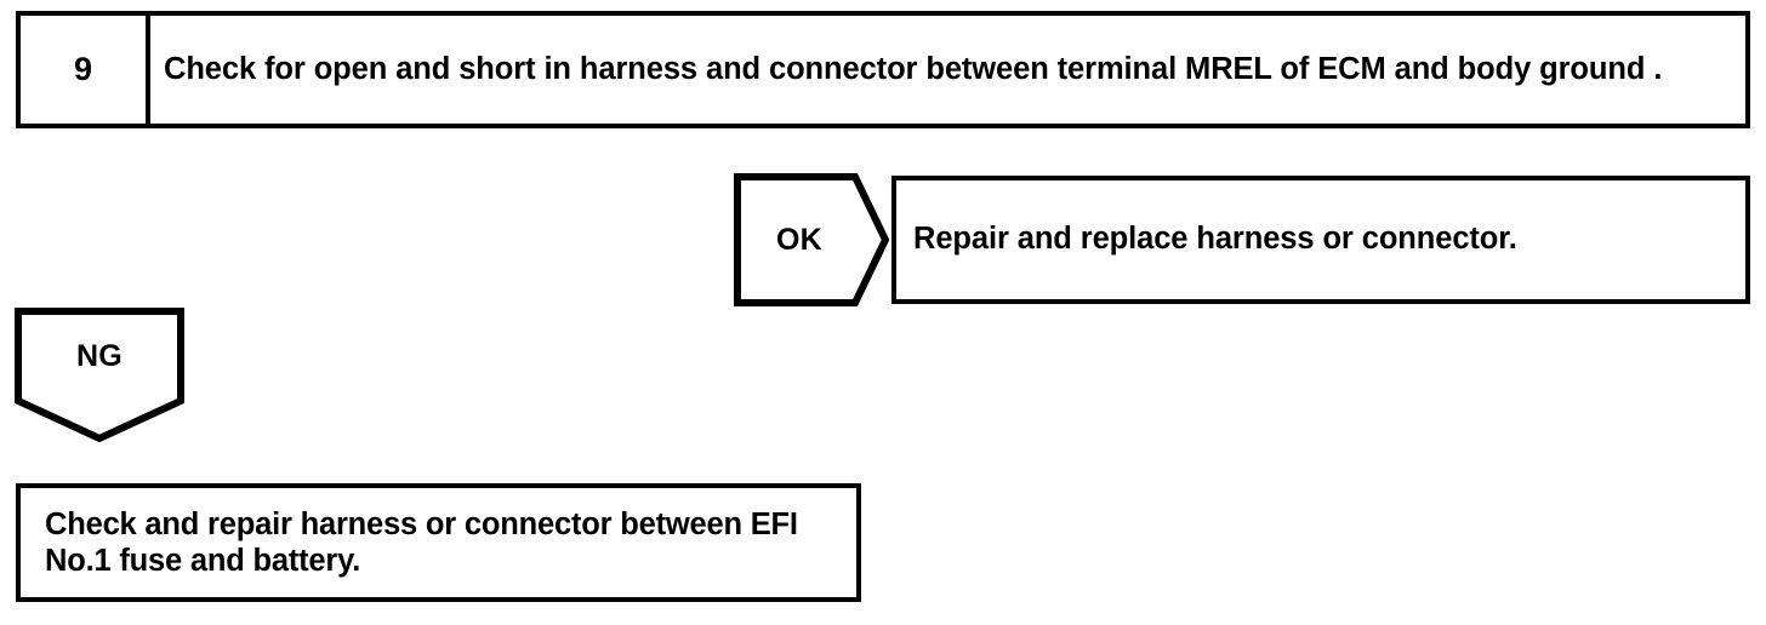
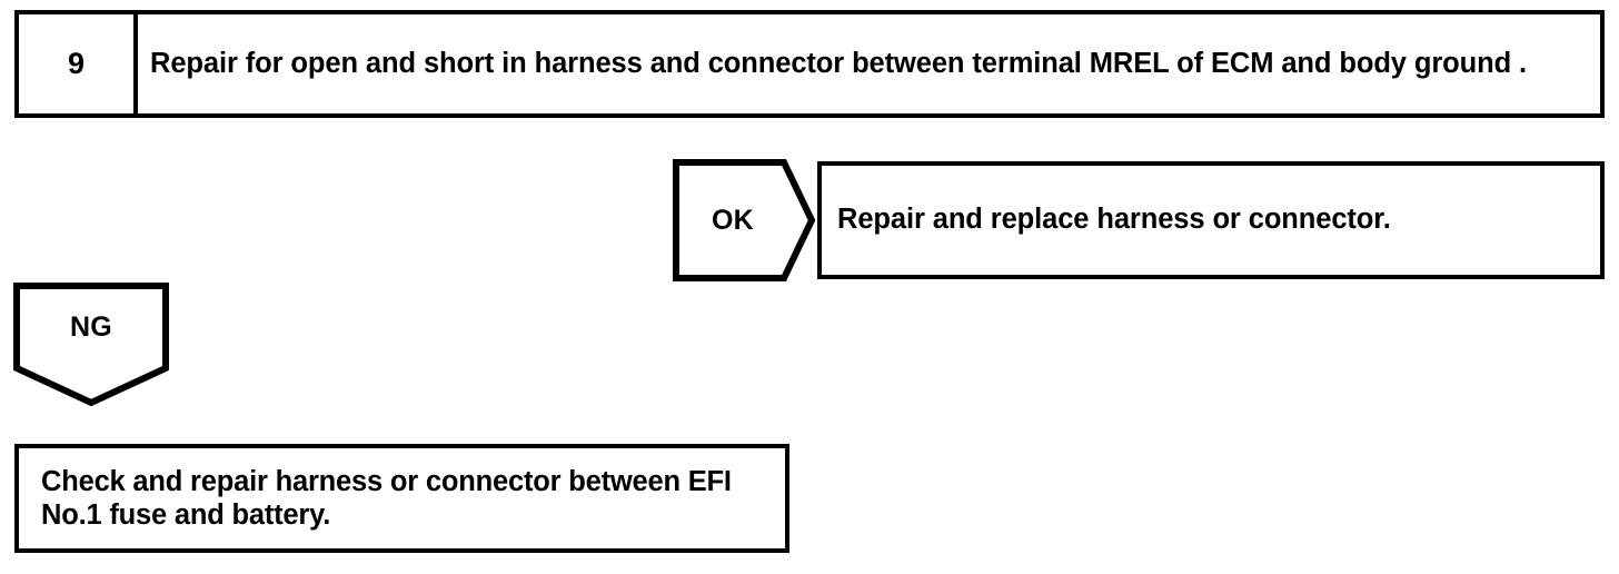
  9
- Check for open and short in harness and connector between terminal MREL of ECM and body ground .
+ Repair for open and short in harness and connector between terminal MREL of ECM and body ground .
  OK
  Repair and replace harness or connector.
  NG
  Check and repair harness or connector between EFI No.1 fuse and battery.
